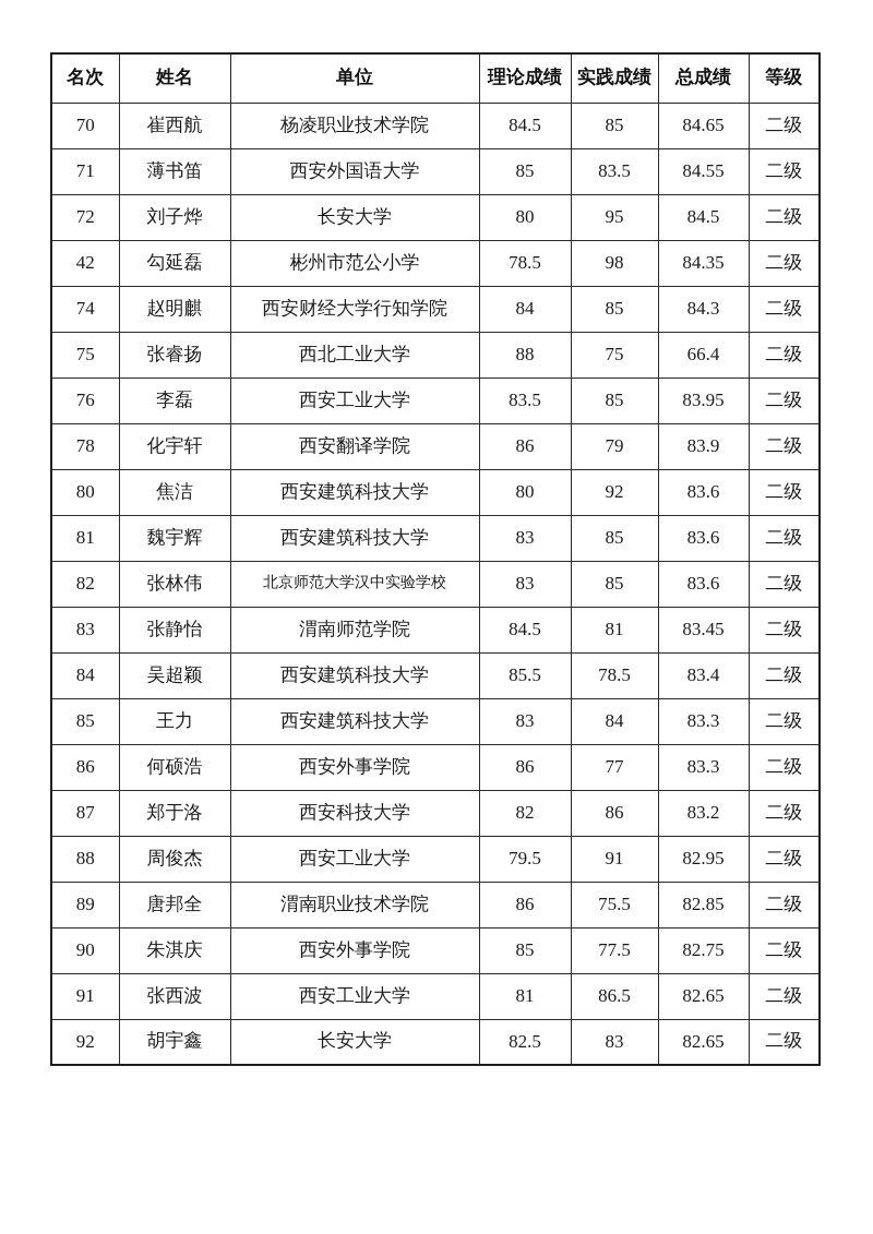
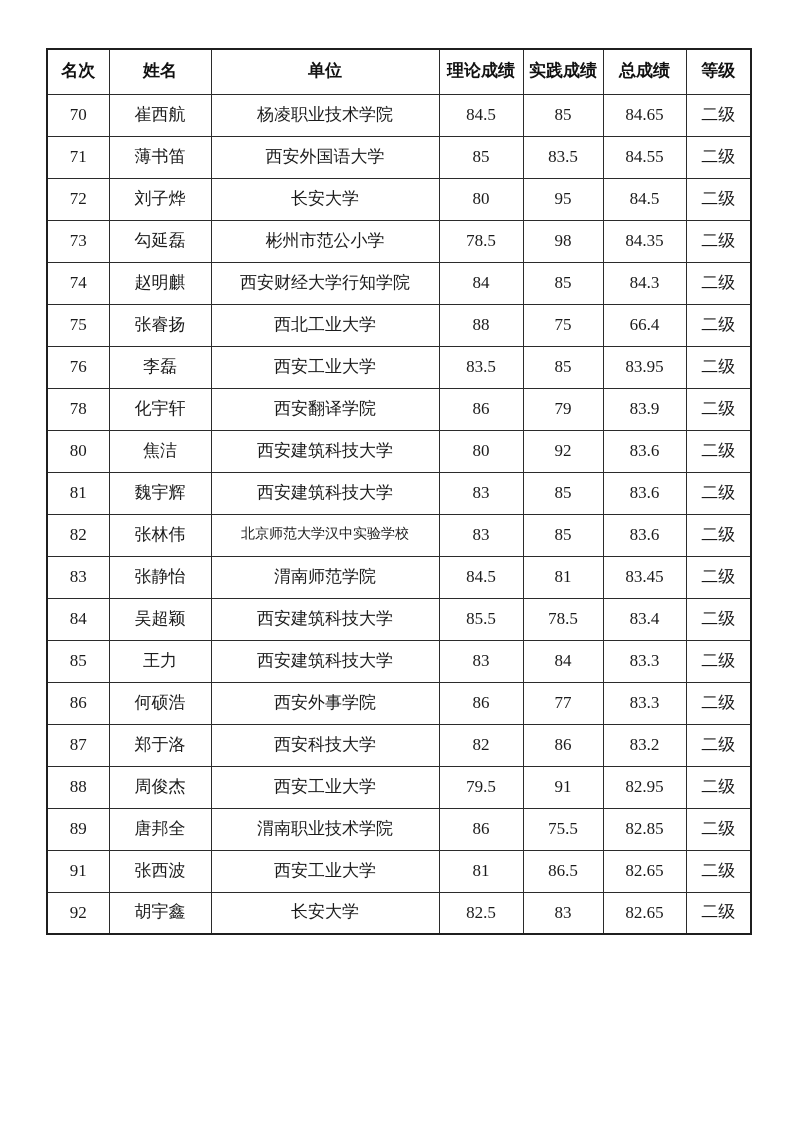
  名次	姓名	单位	理论成绩	实践成绩	总成绩	等级
  70	崔西航	杨凌职业技术学院	84.5	85	84.65	二级
  71	薄书笛	西安外国语大学	85	83.5	84.55	二级
  72	刘子烨	长安大学	80	95	84.5	二级
- 42	勾延磊	彬州市范公小学	78.5	98	84.35	二级
+ 73	勾延磊	彬州市范公小学	78.5	98	84.35	二级
  74	赵明麒	西安财经大学行知学院	84	85	84.3	二级
  75	张睿扬	西北工业大学	88	75	66.4	二级
  76	李磊	西安工业大学	83.5	85	83.95	二级
  78	化宇轩	西安翻译学院	86	79	83.9	二级
  80	焦洁	西安建筑科技大学	80	92	83.6	二级
  81	魏宇辉	西安建筑科技大学	83	85	83.6	二级
  82	张林伟	北京师范大学汉中实验学校	83	85	83.6	二级
  83	张静怡	渭南师范学院	84.5	81	83.45	二级
  84	吴超颖	西安建筑科技大学	85.5	78.5	83.4	二级
  85	王力	西安建筑科技大学	83	84	83.3	二级
  86	何硕浩	西安外事学院	86	77	83.3	二级
  87	郑于洛	西安科技大学	82	86	83.2	二级
  88	周俊杰	西安工业大学	79.5	91	82.95	二级
  89	唐邦全	渭南职业技术学院	86	75.5	82.85	二级
- 90	朱淇庆	西安外事学院	85	77.5	82.75	二级
  91	张西波	西安工业大学	81	86.5	82.65	二级
  92	胡宇鑫	长安大学	82.5	83	82.65	二级
